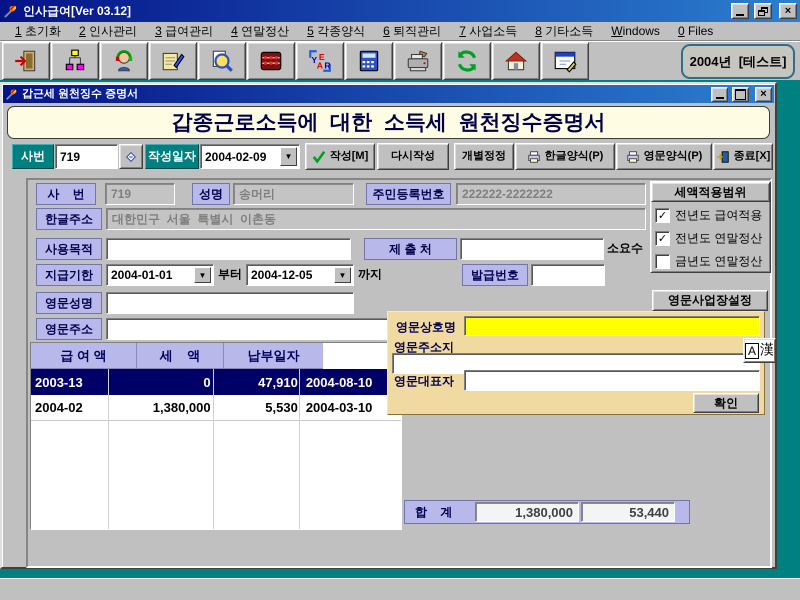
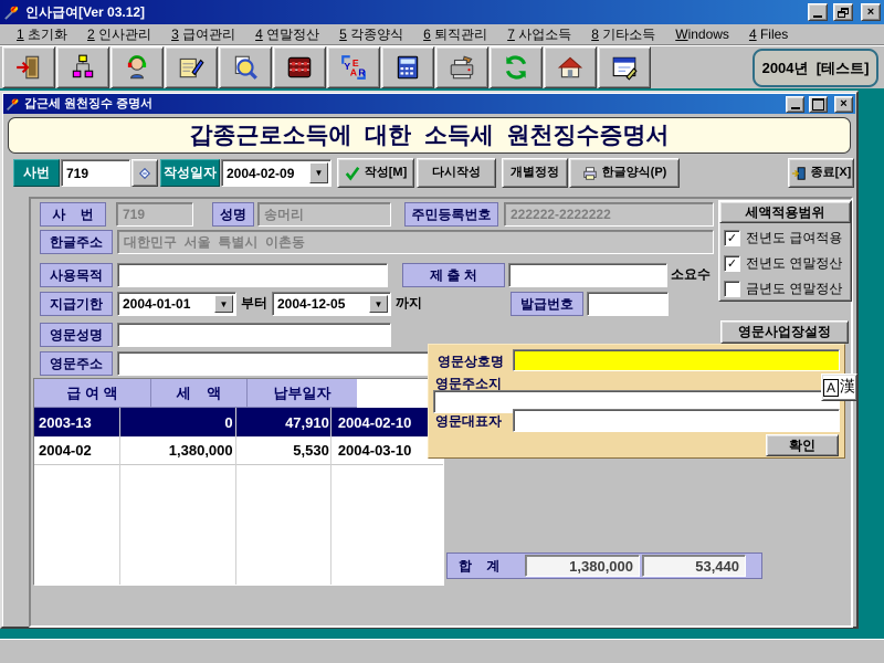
  인사급여[Ver 03.12]
  ×
  1 초기화
  2 인사관리
  3 급여관리
  4 연말정산
  5 각종양식
  6 퇴직관리
  7 사업소득
  8 기타소득
  Windows
- 0 Files
+ 4 Files
  Y
  E
  A
  R
  2004년 [테스트]
  갑근세 원천징수 증명서
  ×
  갑종근로소득에 대한 소득세 원천징수증명서
  사번
  719
  작성일자
  2004-02-09
  ▼
  작성[M]
  다시작성
  개별정정
  한글양식(P)
- 영문양식(P)
  종료[X]
  사 번
  719
  성명
  송머리
  주민등록번호
  222222-2222222
  세액적용범위
  ✓
  전년도 급여적용
  ✓
  전년도 연말정산
  금년도 연말정산
  한글주소
  대한민구 서울 특별시 이촌동
  사용목적
  제 출 처
  소요수
  지급기한
  2004-01-01
  ▼
  부터
  2004-12-05
  ▼
  까지
  발급번호
  영문성명
  영문사업장설정
  영문주소
  급 여 액
  세 액
  납부일자
  2003-13
  0
  47,910
- 2004-08-10
+ 2004-02-10
  2004-02
  1,380,000
  5,530
  2004-03-10
  영문상호명
  영문주소지
  영문대표자
  확인
  A
  漢
  합 계
  1,380,000
  53,440
